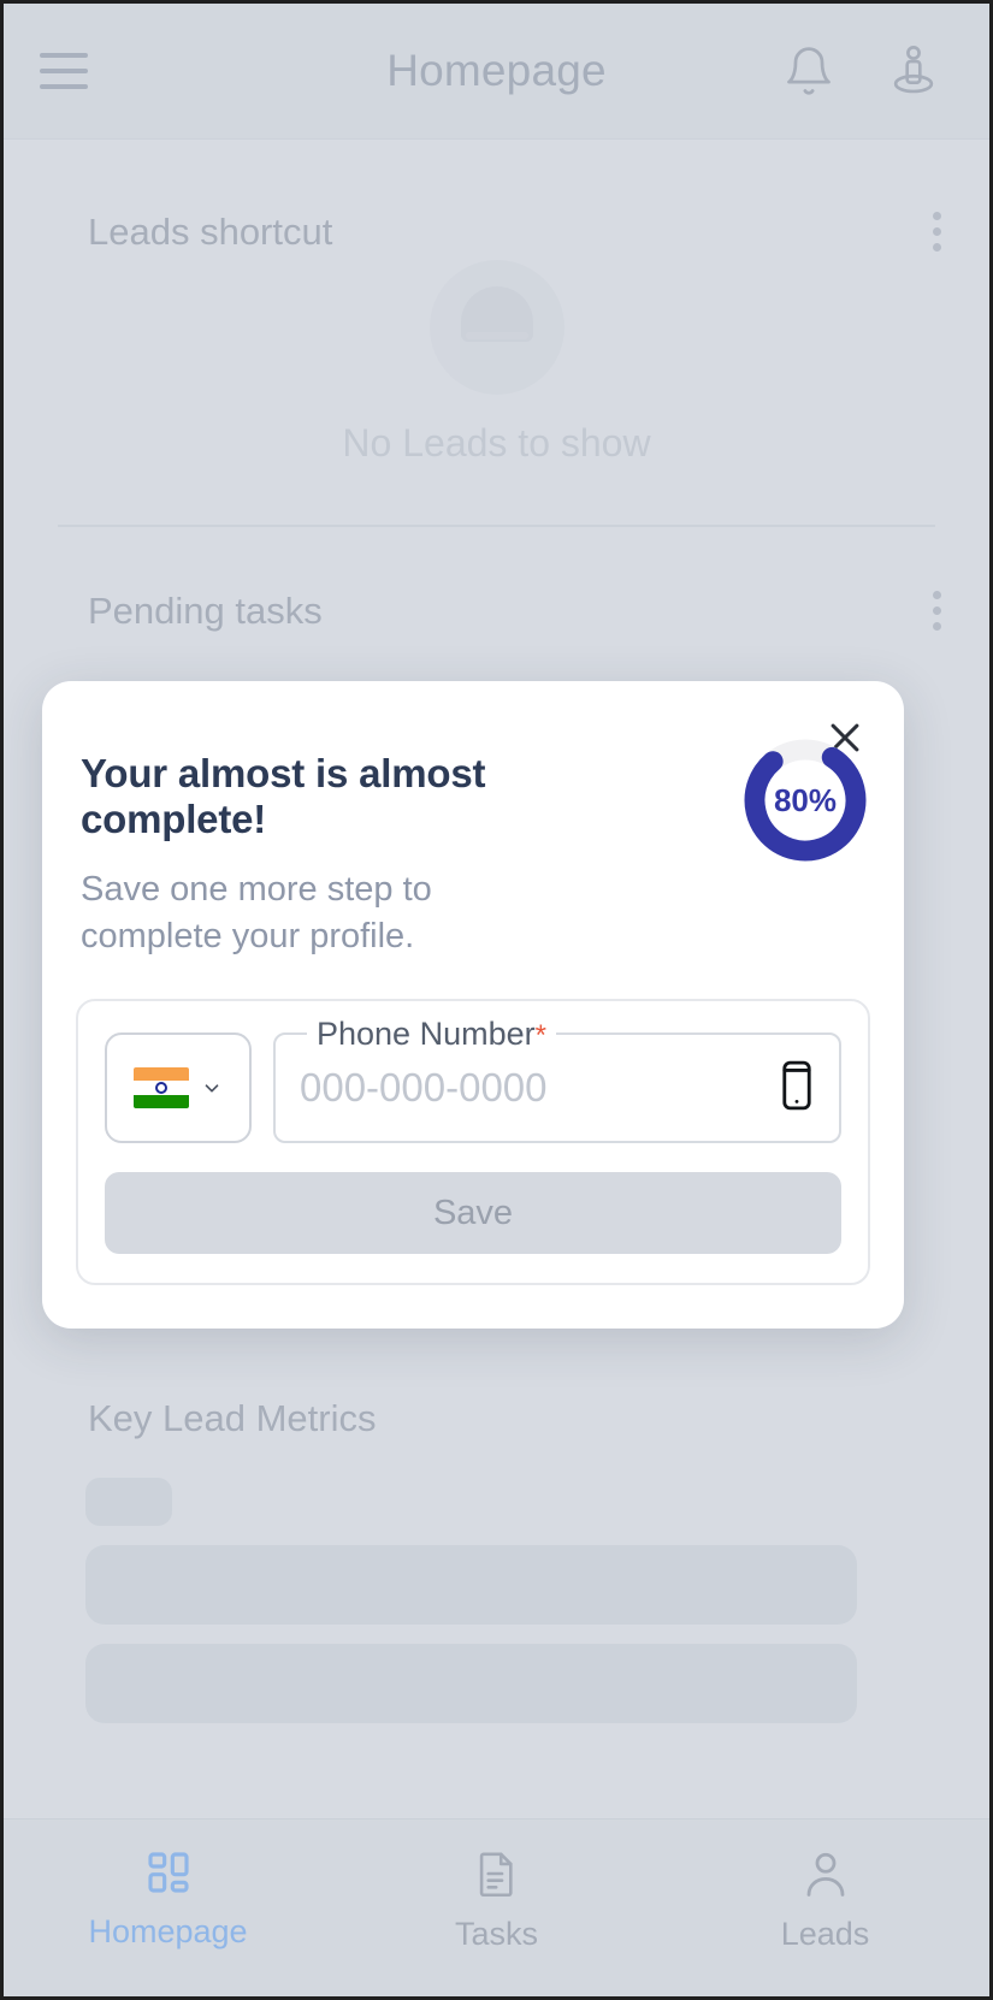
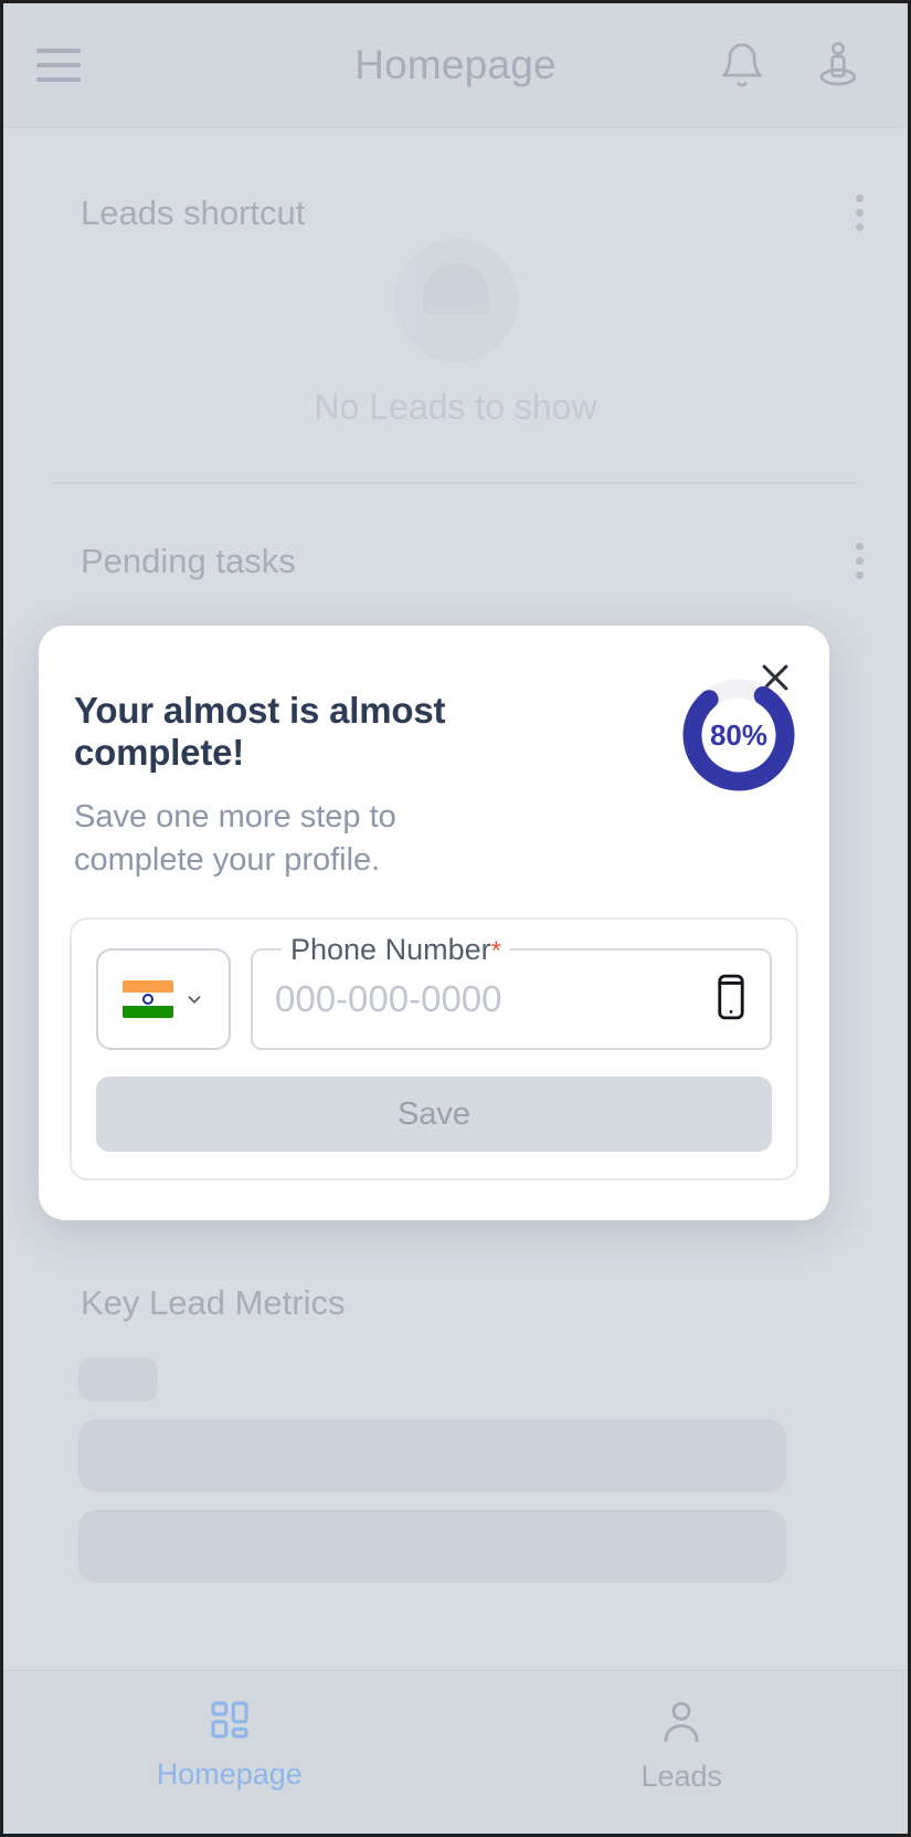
  Homepage
  Leads shortcut
  Pending tasks
  Key Lead Metrics
  Homepage
- Tasks
  Leads
  Your almost is almost complete!
  Save one more step to complete your profile.
  80%
  Phone Number*
  000-000-0000
  Save
